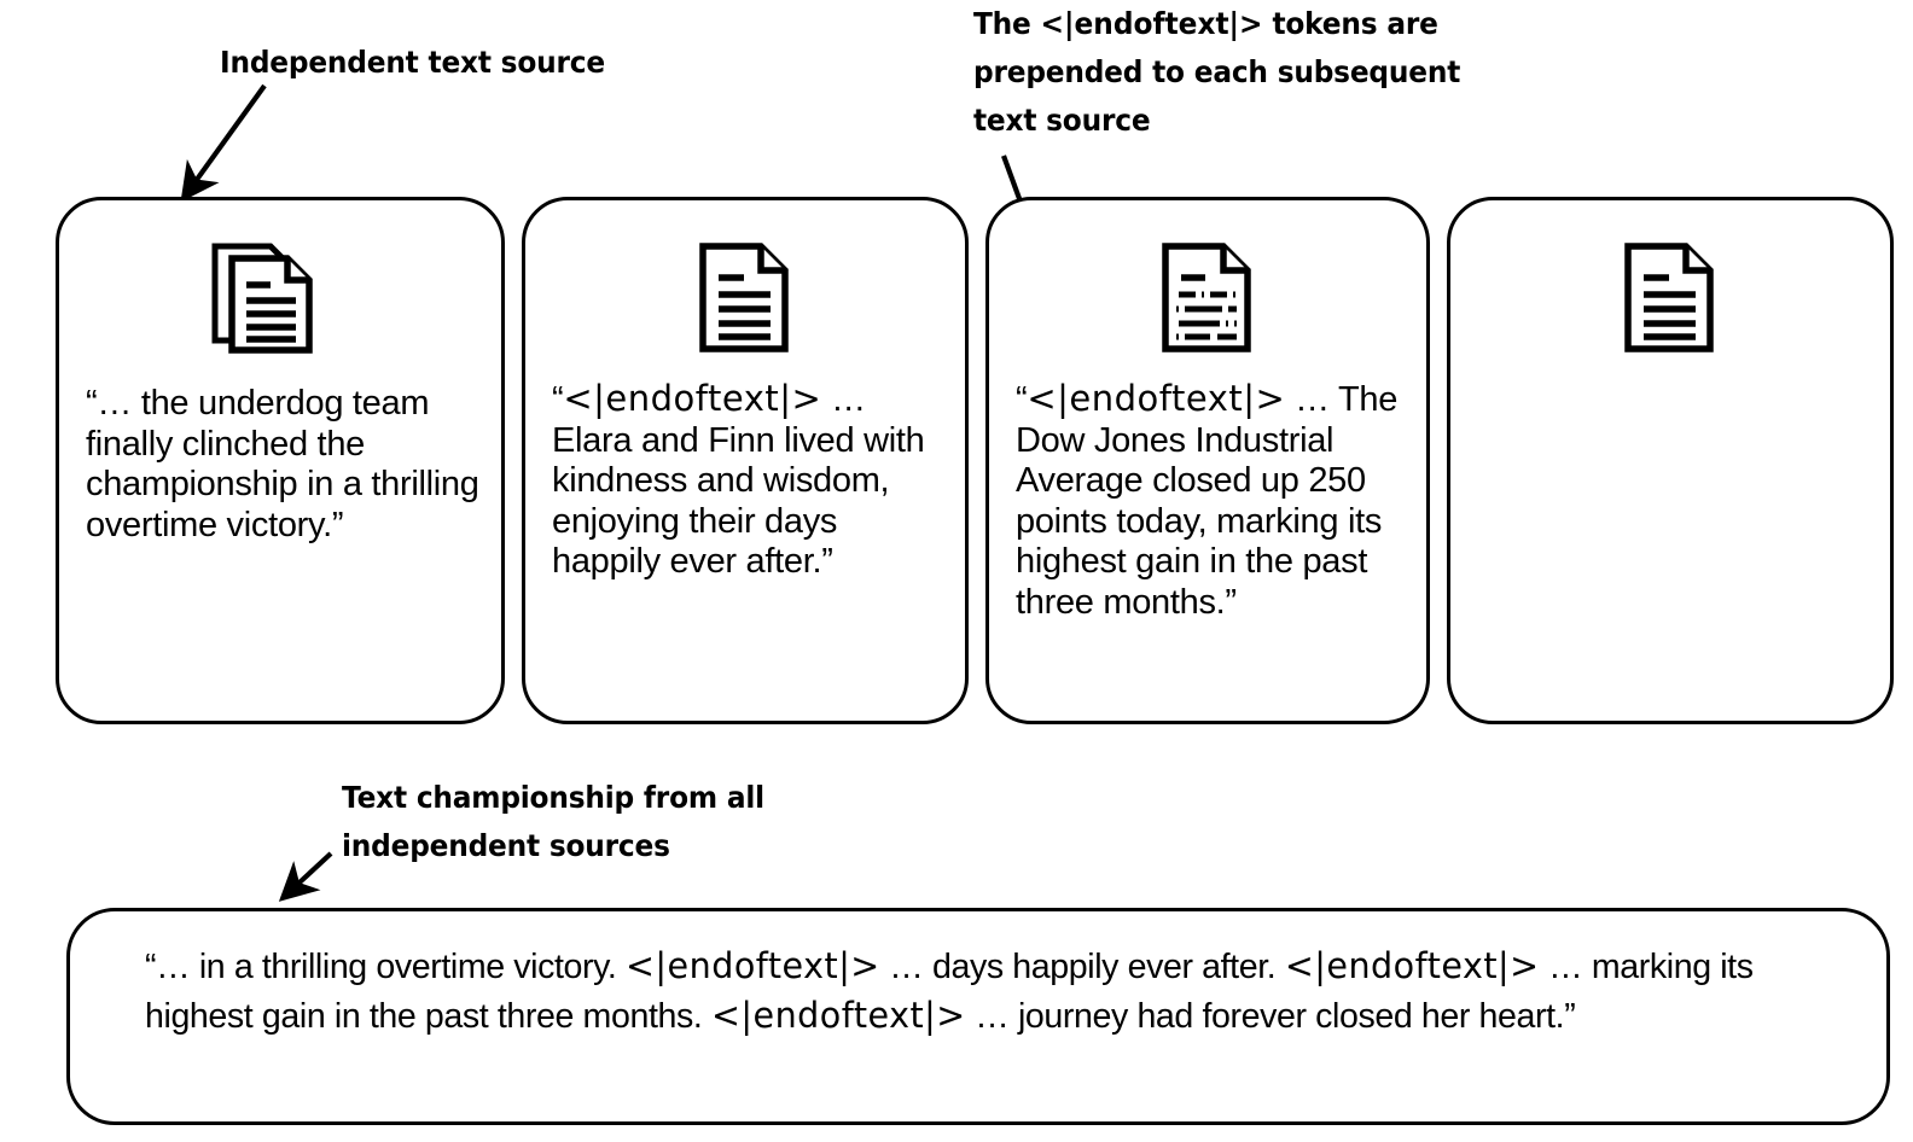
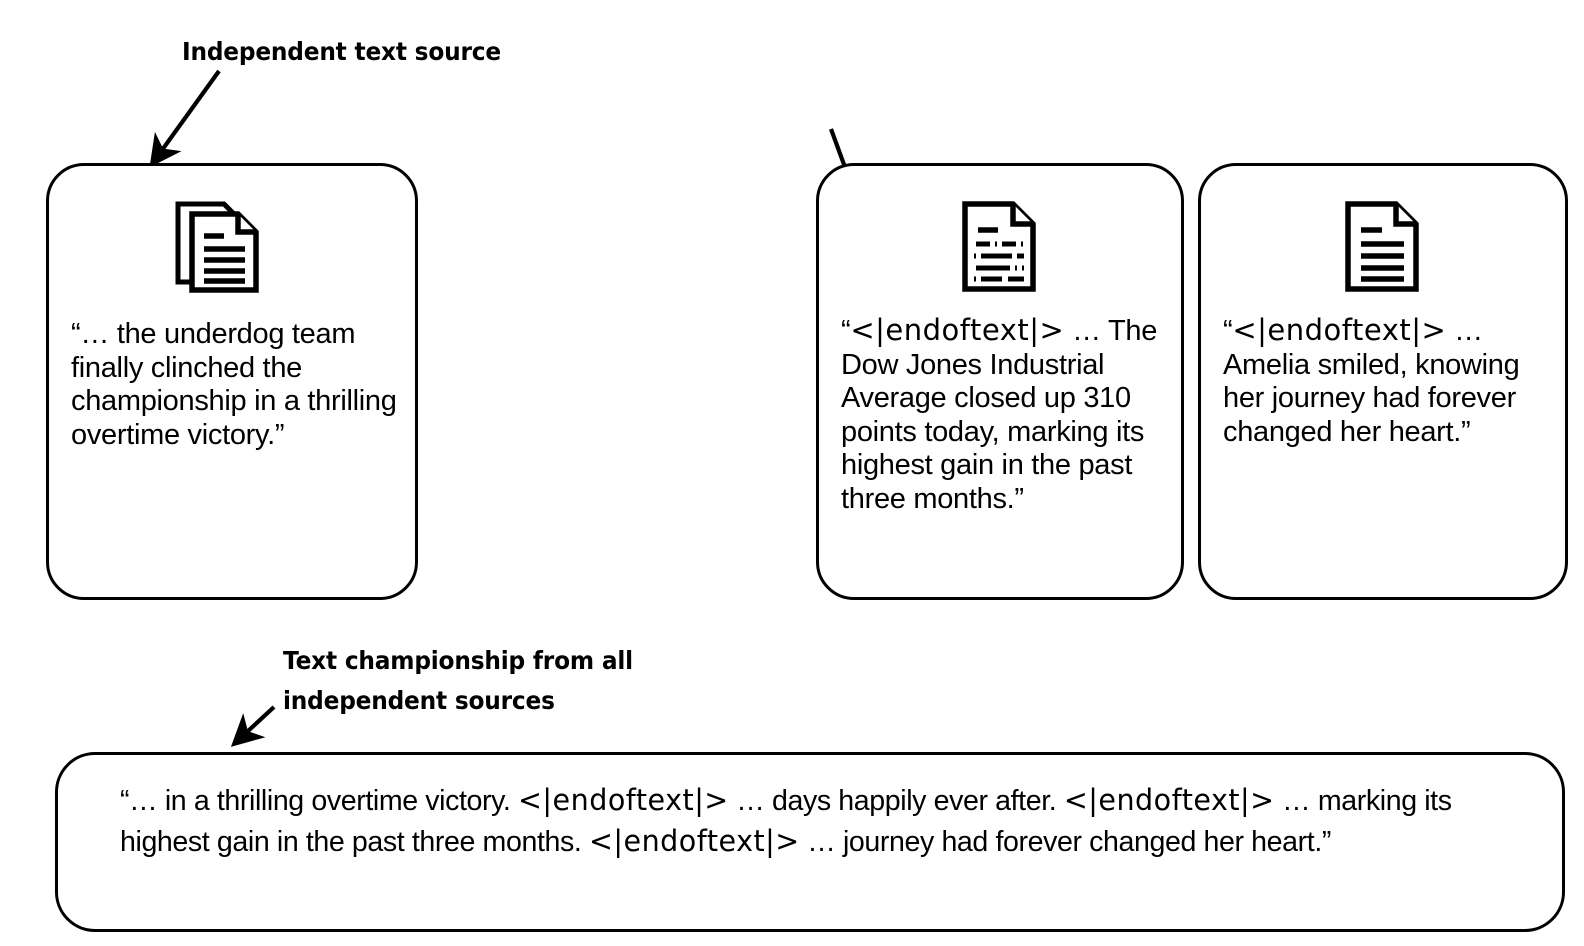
  Independent text source
- The <|endoftext|> tokens are prepended to each subsequent text source
  Text championship from all independent sources
  “… the underdog team finally clinched the championship in a thrilling overtime victory.”
- “<|endoftext|> … Elara and Finn lived with kindness and wisdom, enjoying their days happily ever after.”
- “<|endoftext|> … The Dow Jones Industrial Average closed up 250 points today, marking its highest gain in the past three months.”
+ “<|endoftext|> … The Dow Jones Industrial Average closed up 310 points today, marking its highest gain in the past three months.”
+ “<|endoftext|> … Amelia smiled, knowing her journey had forever changed her heart.”
- “… in a thrilling overtime victory. <|endoftext|> … days happily ever after. <|endoftext|> … marking its highest gain in the past three months. <|endoftext|> … journey had forever closed her heart.”
+ “… in a thrilling overtime victory. <|endoftext|> … days happily ever after. <|endoftext|> … marking its highest gain in the past three months. <|endoftext|> … journey had forever changed her heart.”
